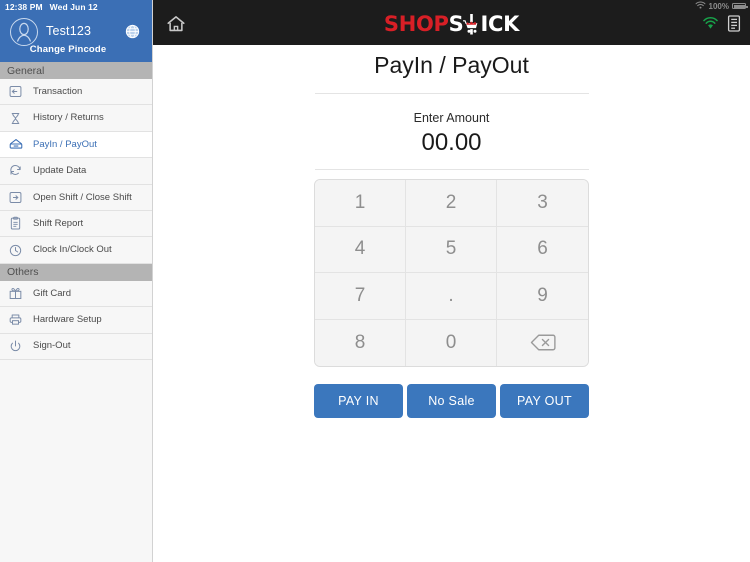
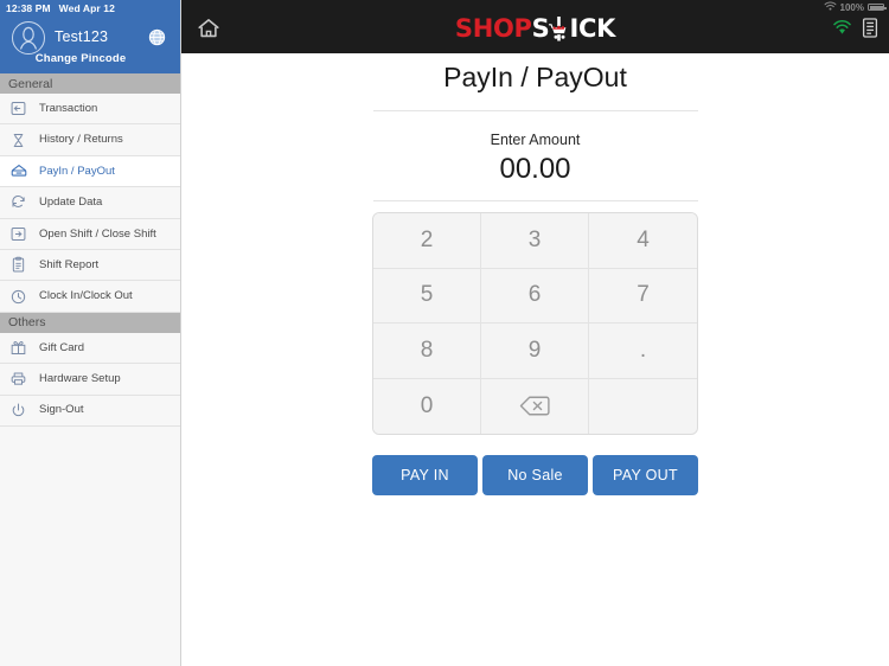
  12:38 PM
- Wed Jun 12
+ Wed Apr 12
  Test123
  Change Pincode
  General
  Transaction
  History / Returns
  PayIn / PayOut
  Update Data
  Open Shift / Close Shift
  Shift Report
  Clock In/Clock Out
  Others
  Gift Card
  Hardware Setup
  Sign-Out
  100%
  SHOPS ICK
  PayIn / PayOut
  Enter Amount
  00.00
- 1
  2
  3
  4
  5
  6
  7
- .
+ 8
  9
- 8
+ .
  0
  PAY IN
  No Sale
  PAY OUT
